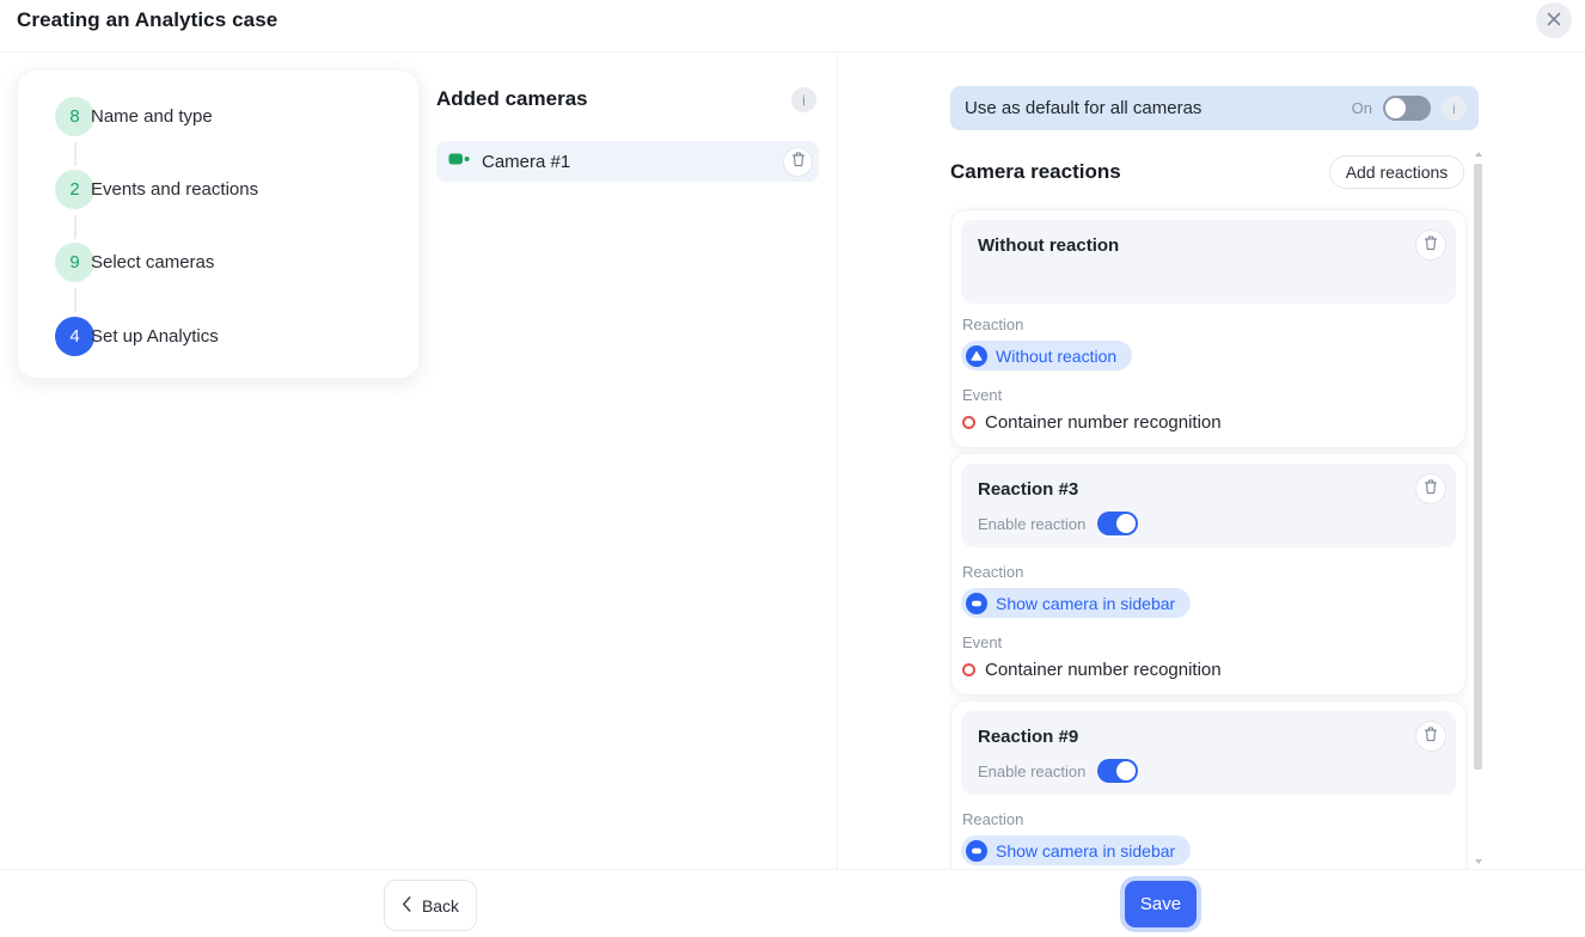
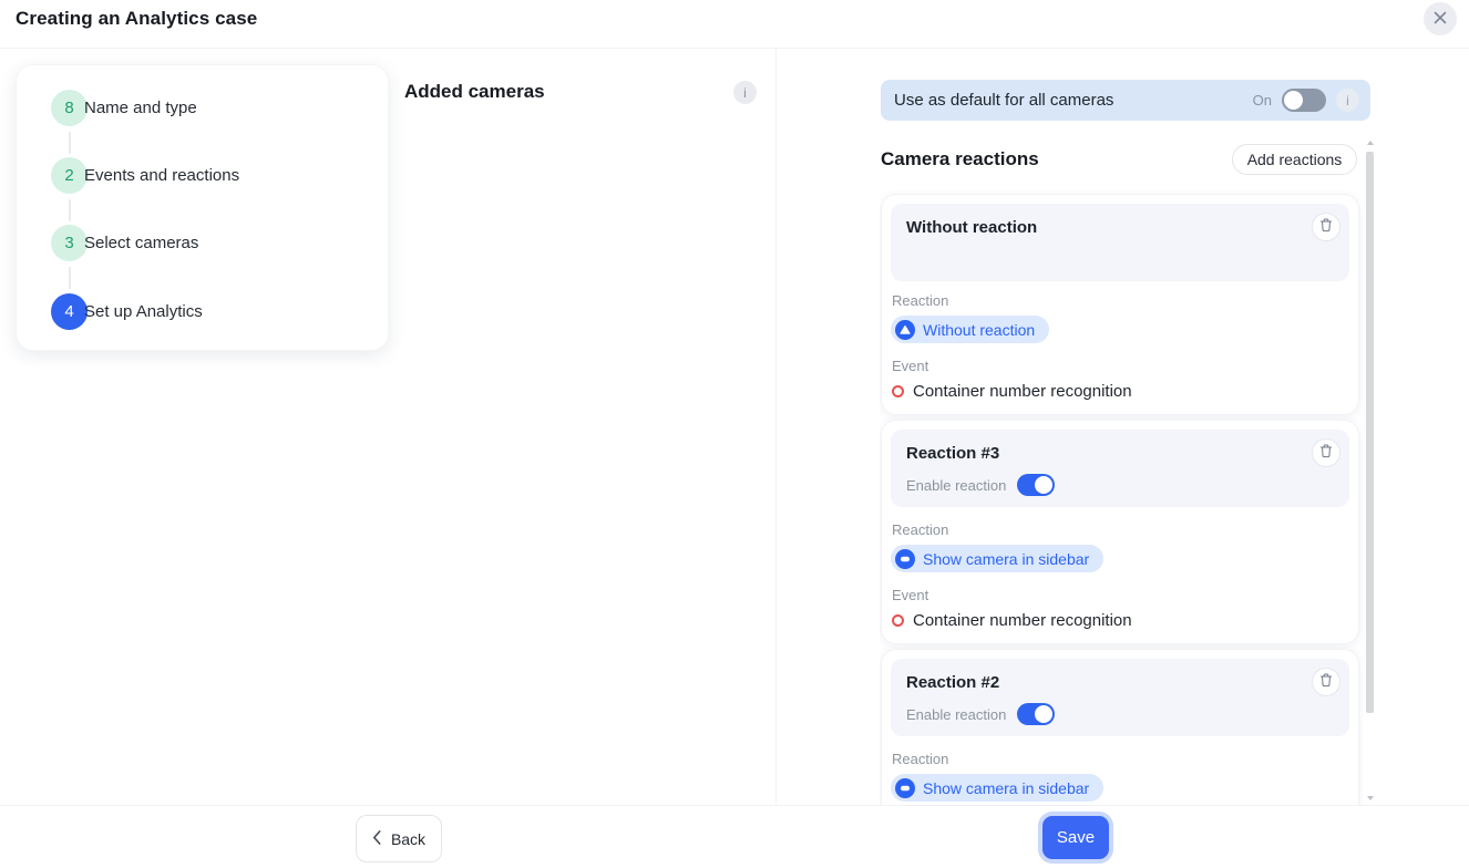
  Creating an Analytics case
  8
  Name and type
  2
  Events and reactions
- 9
+ 3
  Select cameras
  4
  Set up Analytics
  Added cameras
  i
- Camera #1
  Use as default for all cameras
  On
  i
  Camera reactions
  Add reactions
  Without reaction
  Reaction
  Without reaction
  Event
  Container number recognition
  Reaction #3
  Enable reaction
  Reaction
  Show camera in sidebar
  Event
  Container number recognition
- Reaction #9
+ Reaction #2
  Enable reaction
  Reaction
  Show camera in sidebar
  Back
  Save
